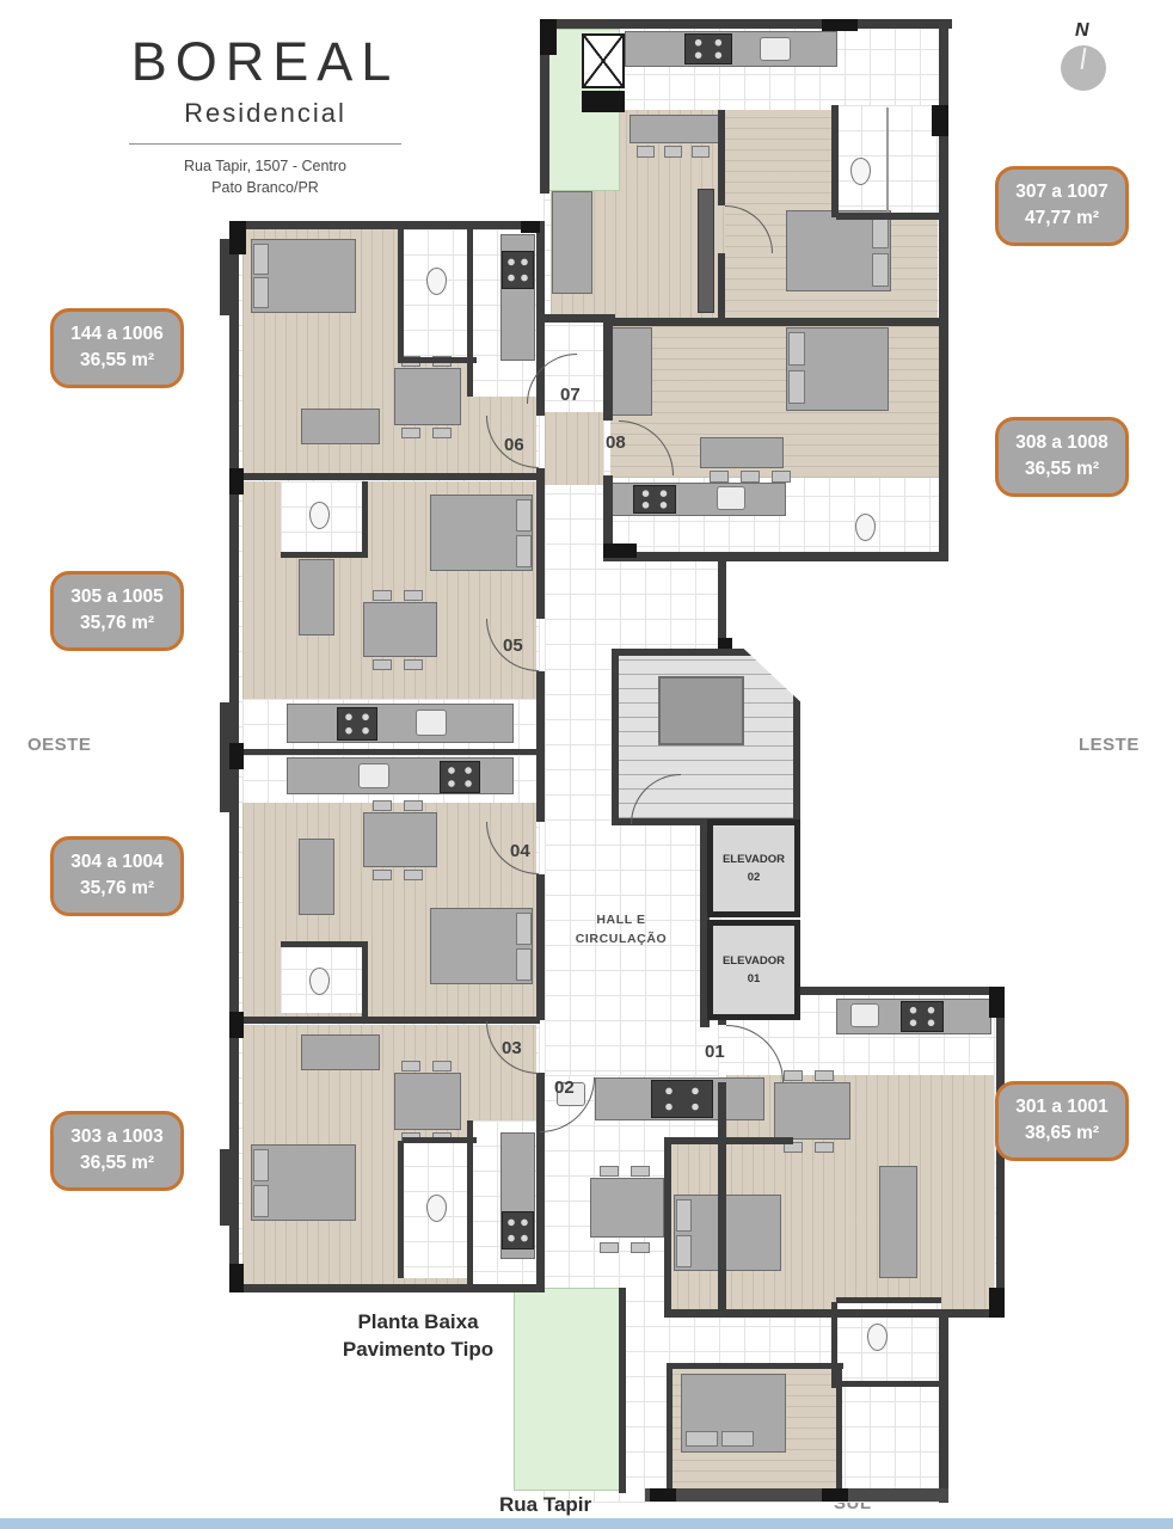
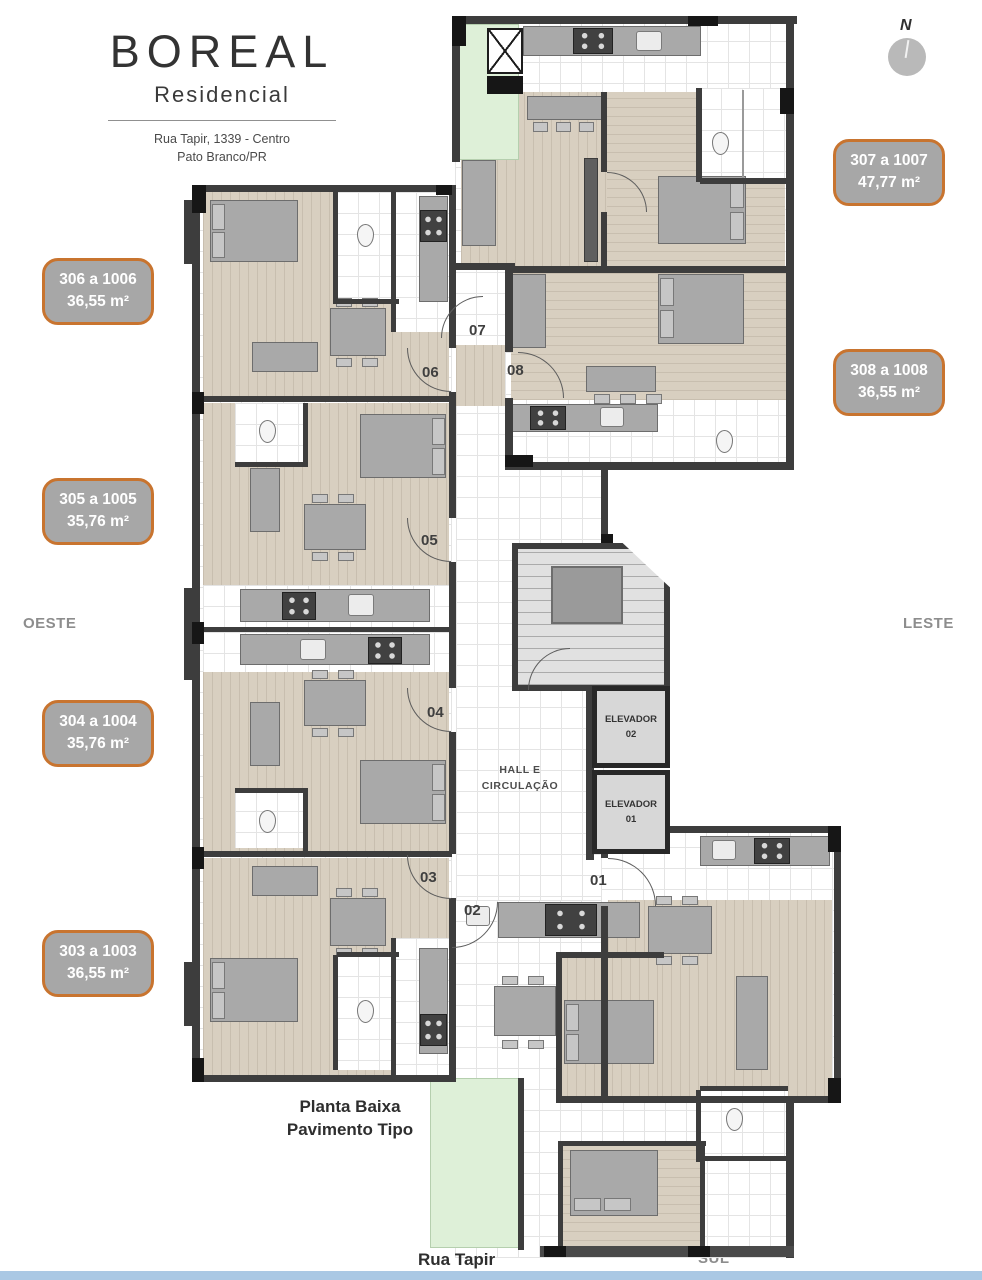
  BOREAL
  Residencial
- Rua Tapir, 1507 - Centro
+ Rua Tapir, 1339 - Centro
  Pato Branco/PR
  N
  OESTE
  LESTE
  SUL
  ELEVADOR
  02
  ELEVADOR
  01
  07
  06
  08
  05
  04
  03
  02
  01
  HALL E
  CIRCULAÇÃO
- 144 a 1006
+ 306 a 1006
  36,55 m²
  305 a 1005
  35,76 m²
  304 a 1004
  35,76 m²
  303 a 1003
  36,55 m²
  307 a 1007
  47,77 m²
  308 a 1008
  36,55 m²
- 301 a 1001
- 38,65 m²
  Planta Baixa
  Pavimento Tipo
  Rua Tapir
